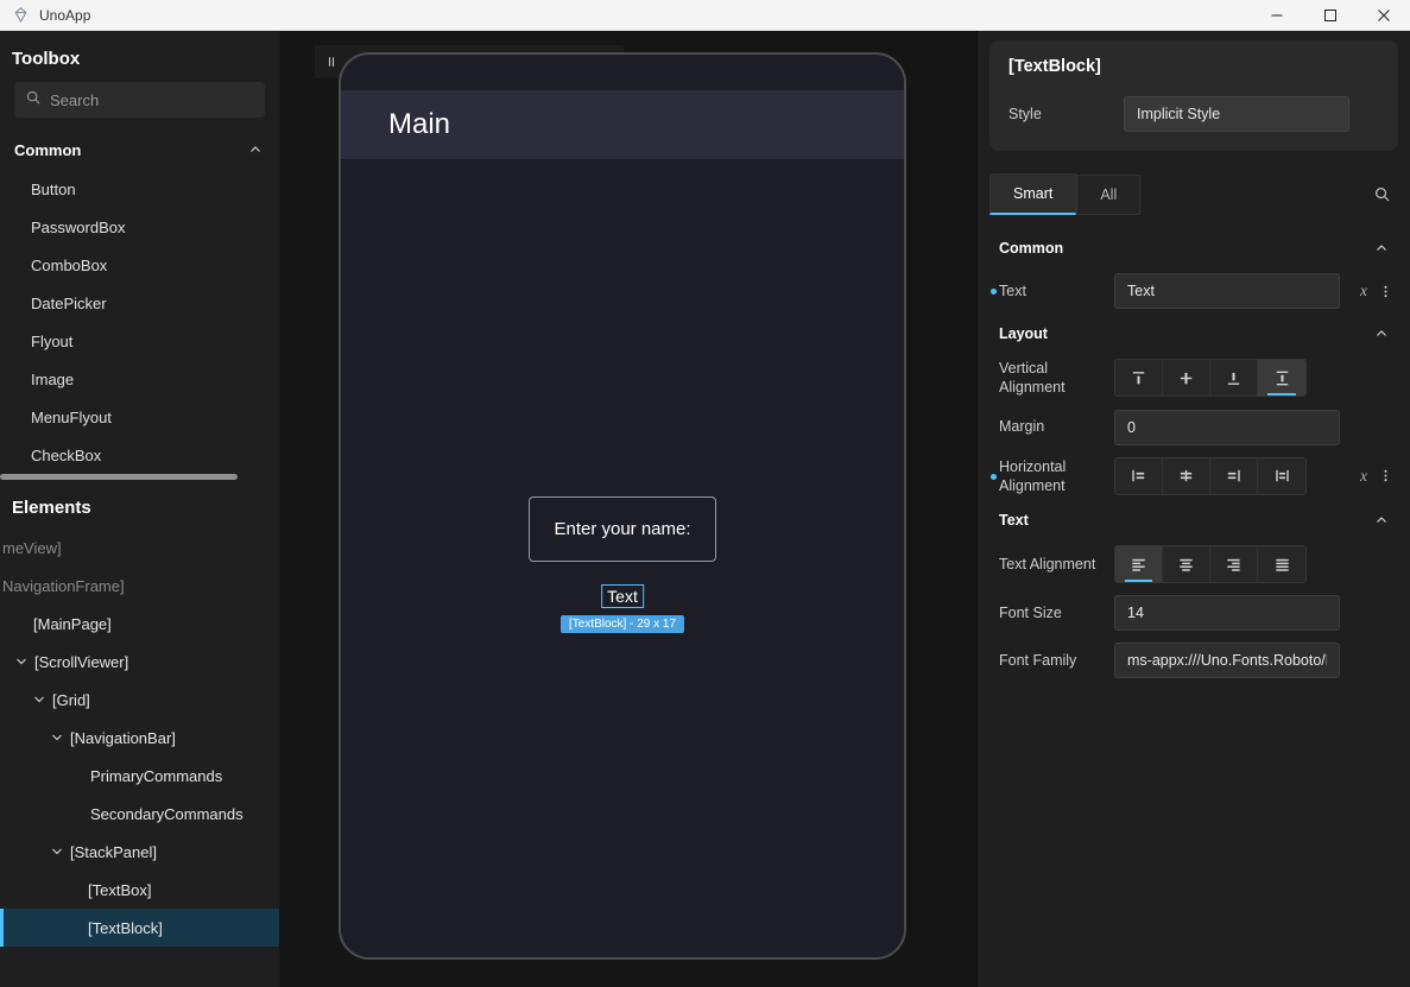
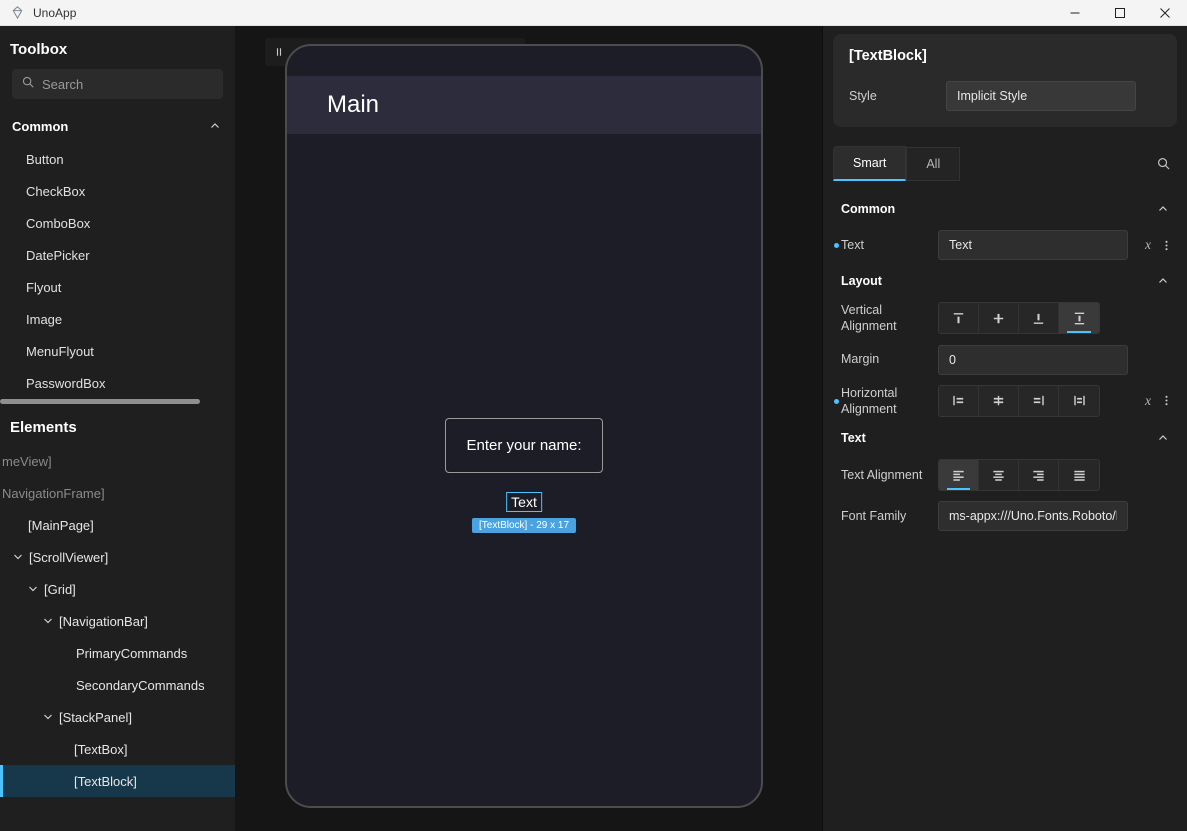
  UnoApp
  Toolbox
  Search
  Common
  Button
- PasswordBox
+ CheckBox
  ComboBox
  DatePicker
  Flyout
  Image
  MenuFlyout
- CheckBox
+ PasswordBox
  Elements
  meView]
  NavigationFrame]
  [MainPage]
  [ScrollViewer]
  [Grid]
  [NavigationBar]
  PrimaryCommands
  SecondaryCommands
  [StackPanel]
  [TextBox]
  [TextBlock]
  Main
  Enter your name:
  Text
  [TextBlock] - 29 x 17
  [TextBlock]
  Style
  Implicit Style
  Smart
  All
  Common
  Text
  Text
  x
  Layout
  Vertical Alignment
  Margin
  0
  Horizontal Alignment
  x
  Text
  Text Alignment
- Font Size
- 14
  Font Family
  ms-appx:///Uno.Fonts.Roboto/
